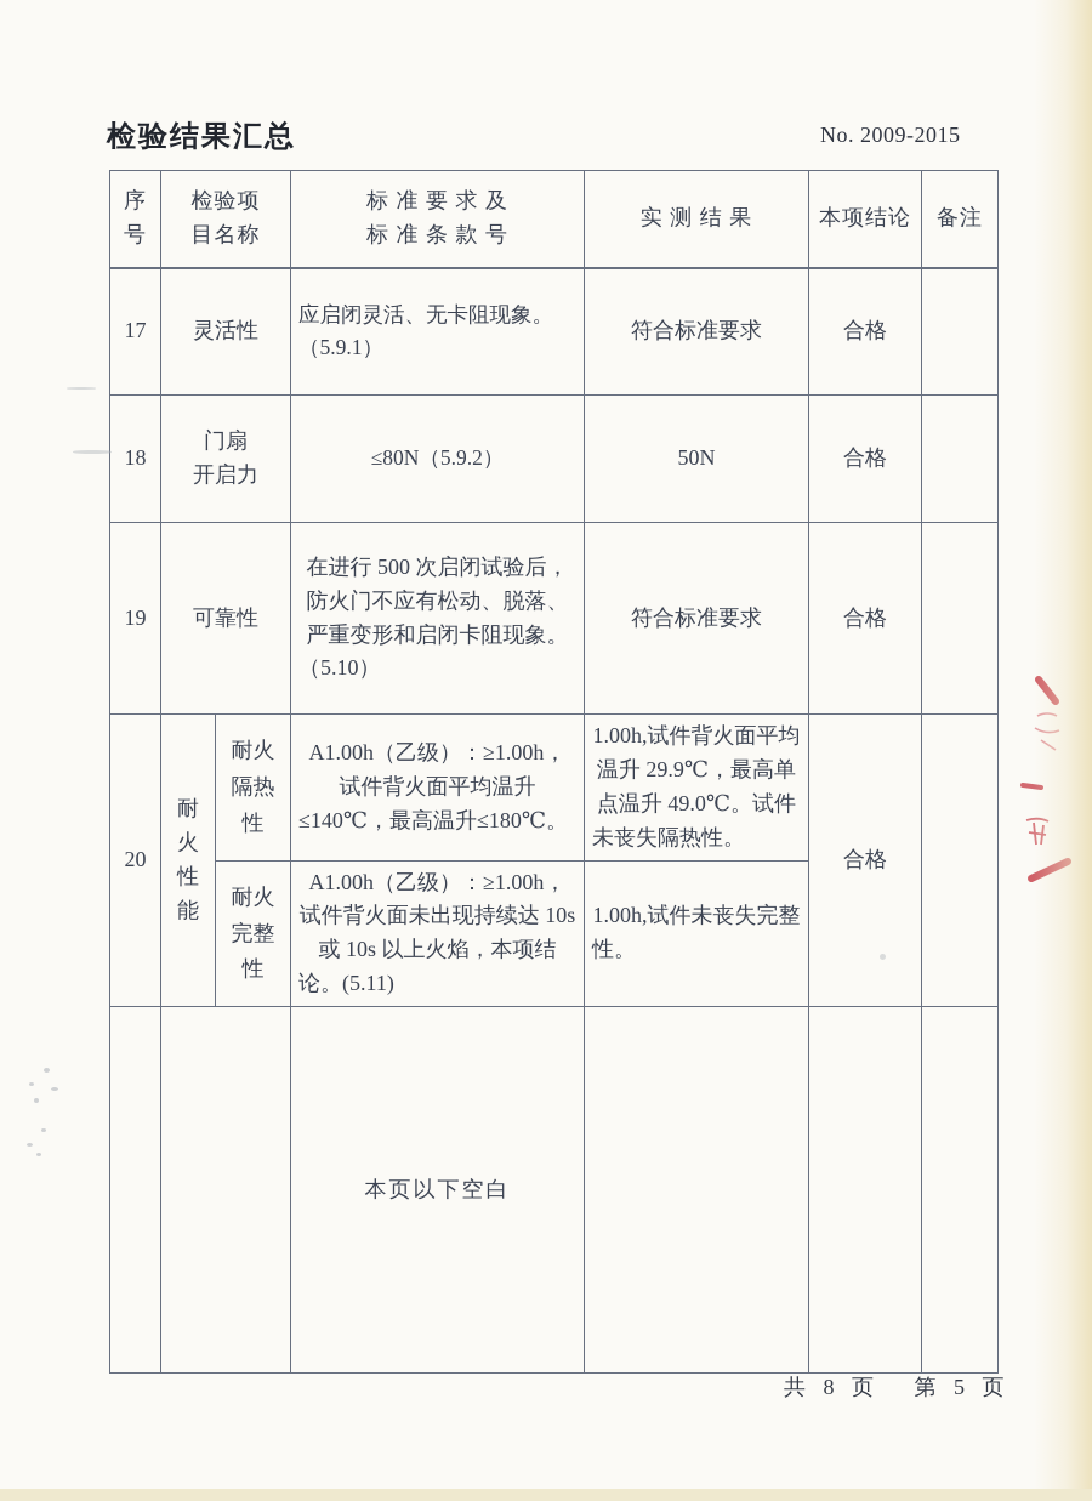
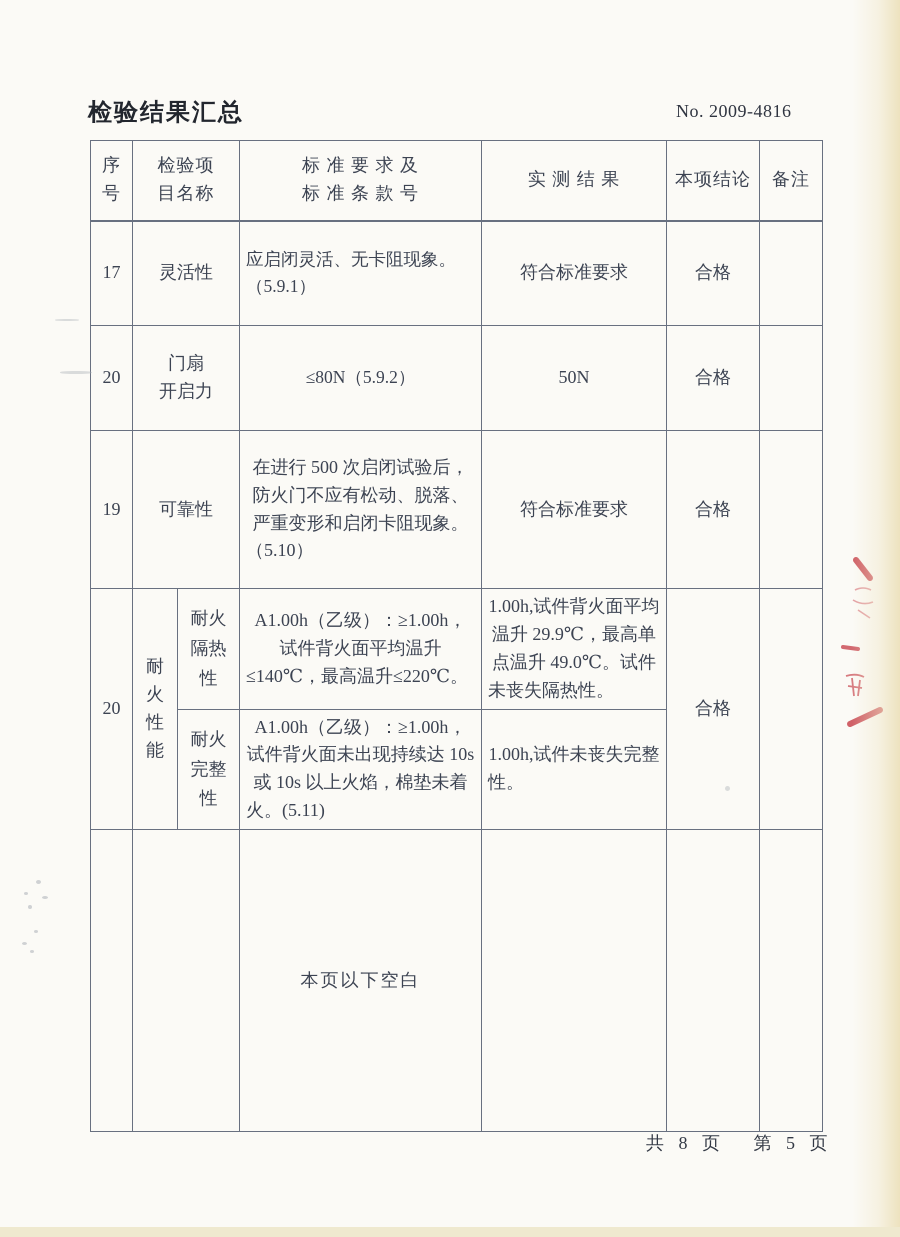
  检验结果汇总
- No. 2009-2015
+ No. 2009-4816
  序 号	检验项 目名称	标 准 要 求 及 标 准 条 款 号	实 测 结 果	本项结论	备注
  17	灵活性	应启闭灵活、无卡阻现象。 （5.9.1）	符合标准要求	合格
- 18	门扇 开启力	≤80N（5.9.2）	50N	合格
+ 20	门扇 开启力	≤80N（5.9.2）	50N	合格
  19	可靠性	在进行 500 次启闭试验后，防火门不应有松动、脱落、严重变形和启闭卡阻现象。（5.10）	符合标准要求	合格
- 20	耐 火 性 能	耐火 隔热 性	A1.00h（乙级）：≥1.00h，试件背火面平均温升≤140℃，最高温升≤180℃。	1.00h,试件背火面平均温升 29.9℃，最高单点温升 49.0℃。试件未丧失隔热性。	合格
+ 20	耐 火 性 能	耐火 隔热 性	A1.00h（乙级）：≥1.00h，试件背火面平均温升≤140℃，最高温升≤220℃。	1.00h,试件背火面平均温升 29.9℃，最高单点温升 49.0℃。试件未丧失隔热性。	合格
- 耐火 完整 性	A1.00h（乙级）：≥1.00h，试件背火面未出现持续达 10s 或 10s 以上火焰，本项结论。(5.11)	1.00h,试件未丧失完整性。
+ 耐火 完整 性	A1.00h（乙级）：≥1.00h，试件背火面未出现持续达 10s 或 10s 以上火焰，棉垫未着火。(5.11)	1.00h,试件未丧失完整性。
  		本页以下空白
  共 8 页 第 5 页
